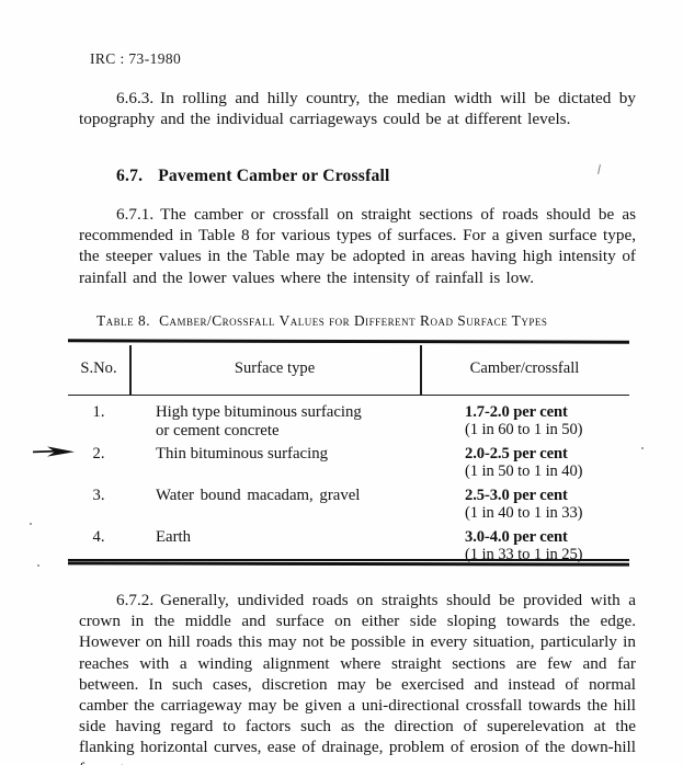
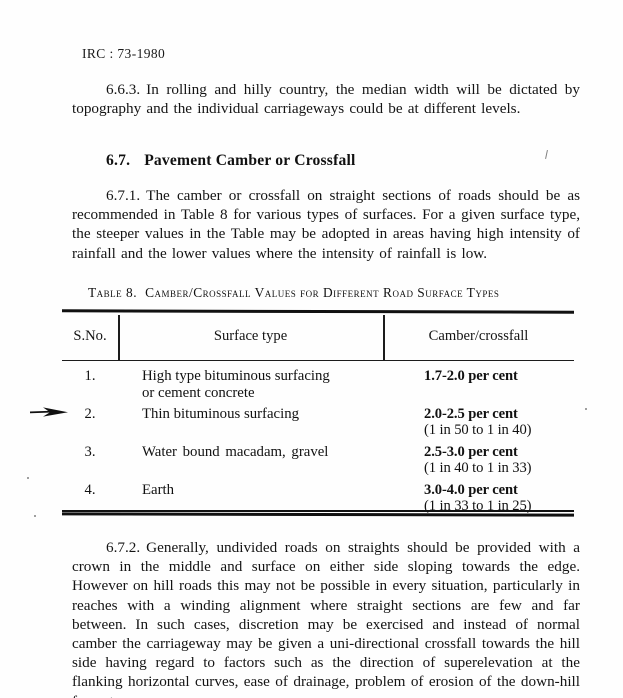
  IRC : 73-1980
  6.6.3. In rolling and hilly country, the median width will be dictated by topography and the individual carriageways could be at different levels.
  6.7. Pavement Camber or Crossfall
  6.7.1. The camber or crossfall on straight sections of roads should be as recommended in Table 8 for various types of surfaces. For a given surface type, the steeper values in the Table may be adopted in areas having high intensity of rainfall and the lower values where the intensity of rainfall is low.
  Table 8. Camber/Crossfall Values for Different Road Surface Types
  S.No.
  Surface type
  Camber/crossfall
  1.
  High type bituminous surfacing
  or cement concrete
  1.7-2.0 per cent
- (1 in 60 to 1 in 50)
  2.
  Thin bituminous surfacing
  2.0-2.5 per cent
  (1 in 50 to 1 in 40)
  3.
  Water bound macadam, gravel
  2.5-3.0 per cent
  (1 in 40 to 1 in 33)
  4.
  Earth
  3.0-4.0 per cent
  (1 in 33 to 1 in 25)
  6.7.2. Generally, undivided roads on straights should be provided with a crown in the middle and surface on either side sloping towards the edge. However on hill roads this may not be possible in every situation, particularly in reaches with a winding alignment where straight sections are few and far between. In such cases, discretion may be exercised and instead of normal camber the carriageway may be given a uni-directional crossfall towards the hill side having regard to factors such as the direction of superelevation at the flanking horizontal curves, ease of drainage, problem of erosion of the down-hill
